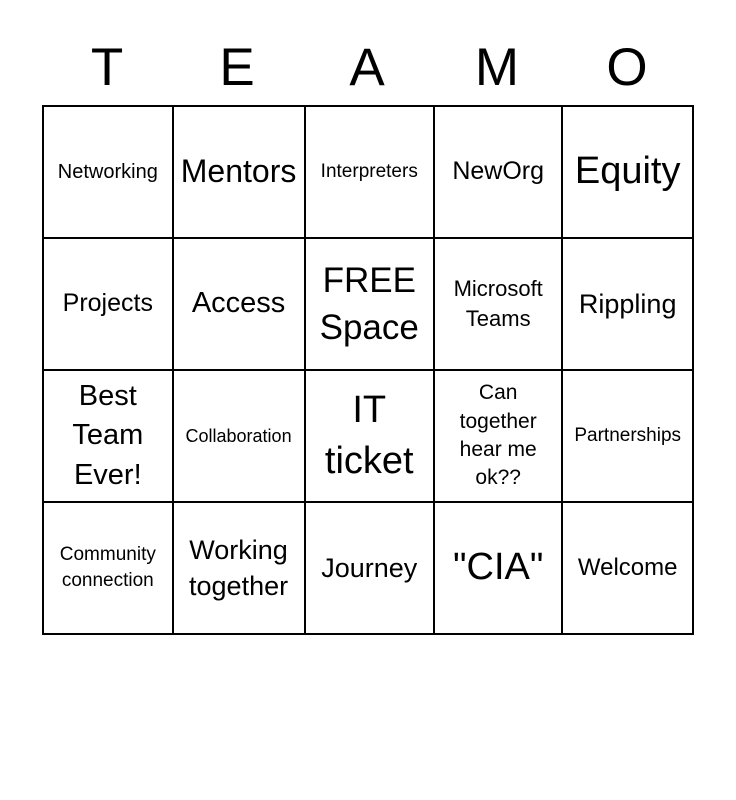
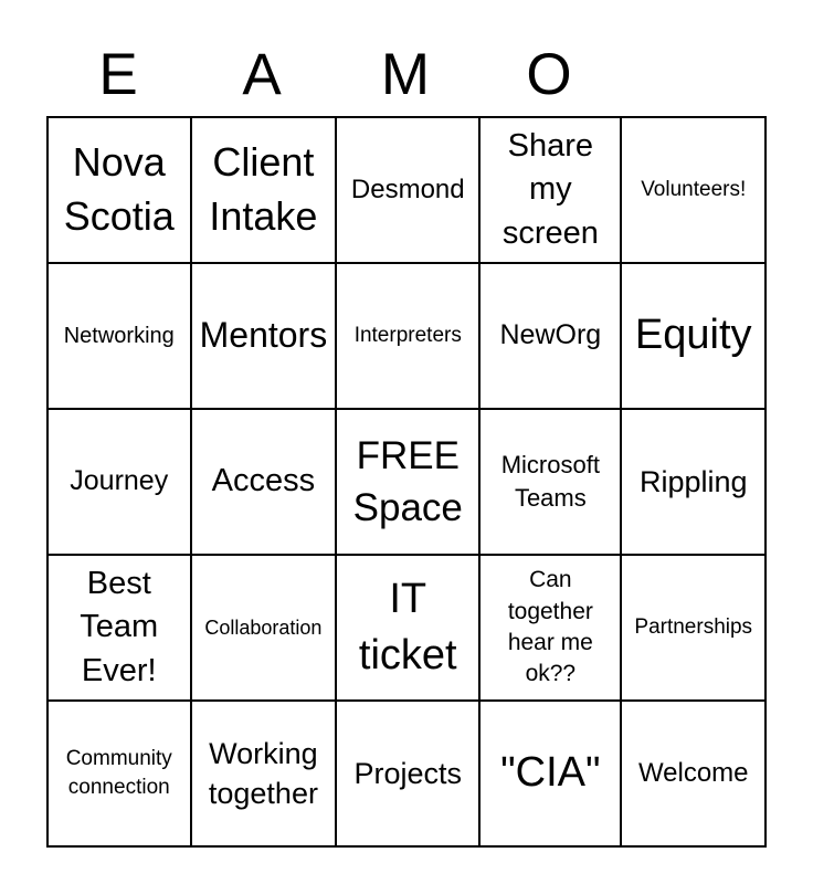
- T
  E
  A
  M
  O
+ Nova Scotia	Client Intake	Desmond	Share my screen	Volunteers!
  Networking	Mentors	Interpreters	NewOrg	Equity
- Projects	Access	FREE Space	Microsoft Teams	Rippling
+ Journey	Access	FREE Space	Microsoft Teams	Rippling
  Best Team Ever!	Collaboration	IT ticket	Can together hear me ok??	Partnerships
- Community connection	Working together	Journey	"CIA"	Welcome
+ Community connection	Working together	Projects	"CIA"	Welcome
